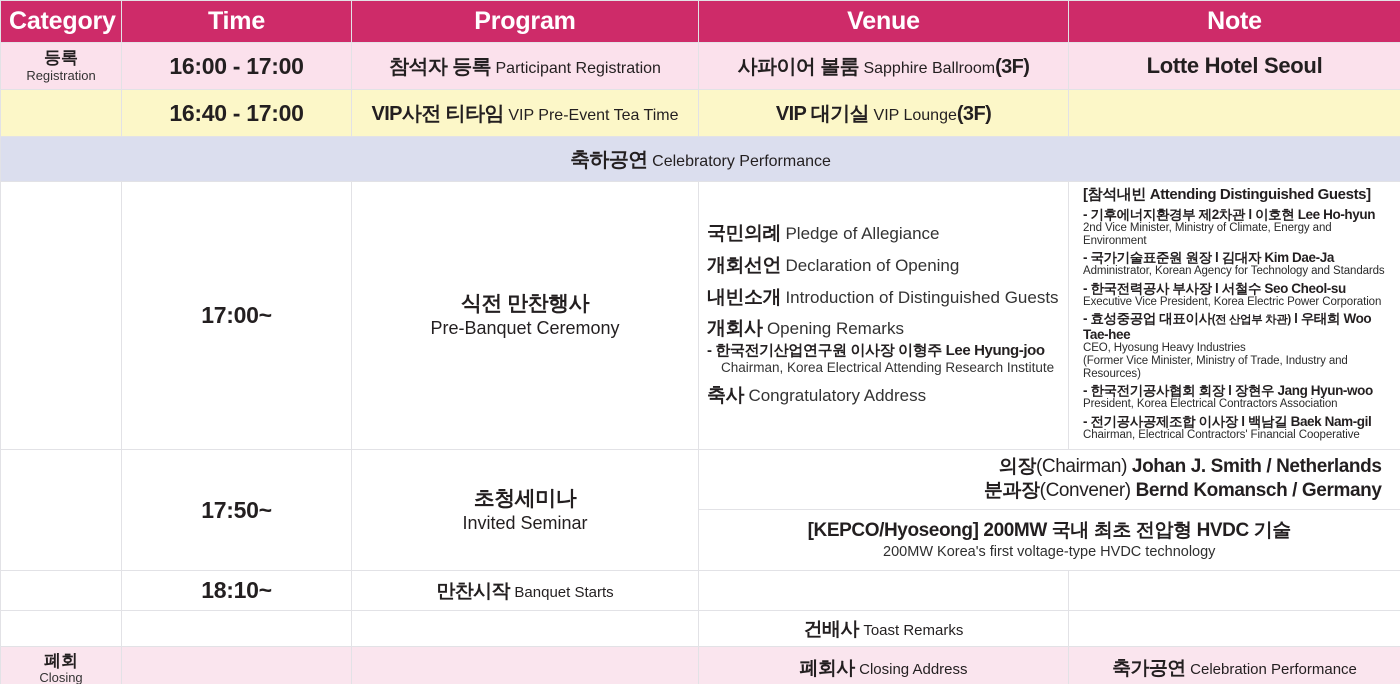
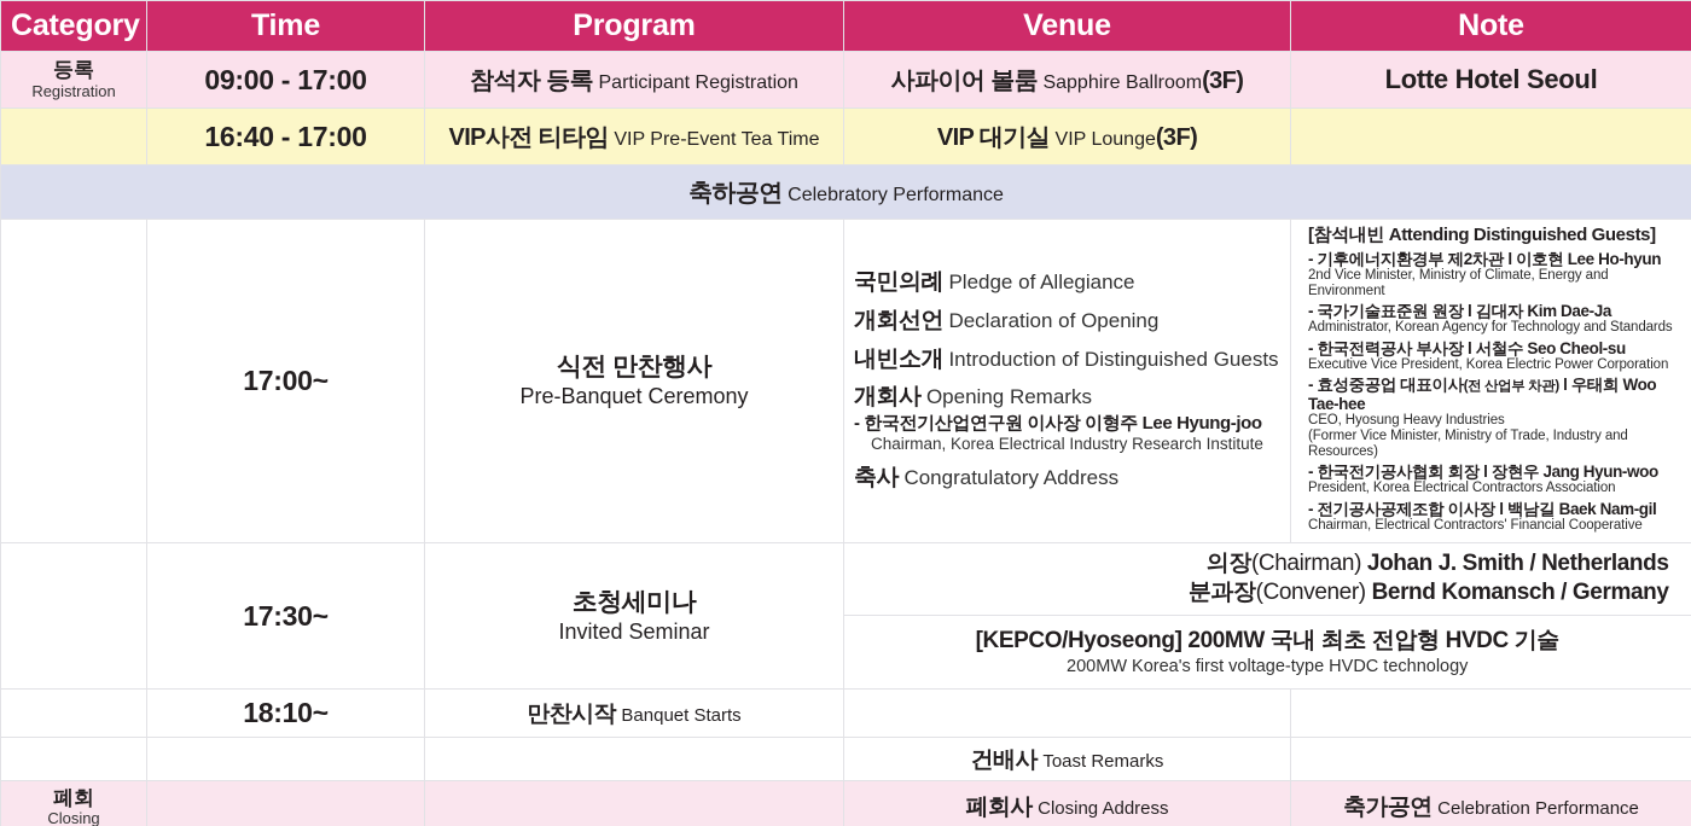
  Category	Time	Program	Venue	Note
- 등록 Registration	16:00 - 17:00	참석자 등록 Participant Registration	사파이어 볼룸 Sapphire Ballroom(3F)	Lotte Hotel Seoul
+ 등록 Registration	09:00 - 17:00	참석자 등록 Participant Registration	사파이어 볼룸 Sapphire Ballroom(3F)	Lotte Hotel Seoul
  	16:40 - 17:00	VIP사전 티타임 VIP Pre-Event Tea Time	VIP 대기실 VIP Lounge(3F)
  축하공연 Celebratory Performance
- 	17:00~	식전 만찬행사 Pre-Banquet Ceremony	국민의례 Pledge of Allegiance 개회선언 Declaration of Opening 내빈소개 Introduction of Distinguished Guests 개회사 Opening Remarks - 한국전기산업연구원 이사장 이형주 Lee Hyung-joo Chairman, Korea Electrical Attending Research Institute 축사 Congratulatory Address	[참석내빈 Attending Distinguished Guests] - 기후에너지환경부 제2차관 l 이호현 Lee Ho-hyun 2nd Vice Minister, Ministry of Climate, Energy and Environment - 국가기술표준원 원장 l 김대자 Kim Dae-Ja Administrator, Korean Agency for Technology and Standards - 한국전력공사 부사장 l 서철수 Seo Cheol-su Executive Vice President, Korea Electric Power Corporation - 효성중공업 대표이사(전 산업부 차관) l 우태희 Woo Tae-hee CEO, Hyosung Heavy Industries (Former Vice Minister, Ministry of Trade, Industry and Resources) - 한국전기공사협회 회장 l 장현우 Jang Hyun-woo President, Korea Electrical Contractors Association - 전기공사공제조합 이사장 l 백남길 Baek Nam-gil Chairman, Electrical Contractors' Financial Cooperative
+ 	17:00~	식전 만찬행사 Pre-Banquet Ceremony	국민의례 Pledge of Allegiance 개회선언 Declaration of Opening 내빈소개 Introduction of Distinguished Guests 개회사 Opening Remarks - 한국전기산업연구원 이사장 이형주 Lee Hyung-joo Chairman, Korea Electrical Industry Research Institute 축사 Congratulatory Address	[참석내빈 Attending Distinguished Guests] - 기후에너지환경부 제2차관 l 이호현 Lee Ho-hyun 2nd Vice Minister, Ministry of Climate, Energy and Environment - 국가기술표준원 원장 l 김대자 Kim Dae-Ja Administrator, Korean Agency for Technology and Standards - 한국전력공사 부사장 l 서철수 Seo Cheol-su Executive Vice President, Korea Electric Power Corporation - 효성중공업 대표이사(전 산업부 차관) l 우태희 Woo Tae-hee CEO, Hyosung Heavy Industries (Former Vice Minister, Ministry of Trade, Industry and Resources) - 한국전기공사협회 회장 l 장현우 Jang Hyun-woo President, Korea Electrical Contractors Association - 전기공사공제조합 이사장 l 백남길 Baek Nam-gil Chairman, Electrical Contractors' Financial Cooperative
- 	17:50~	초청세미나 Invited Seminar
+ 	17:30~	초청세미나 Invited Seminar
  의장(Chairman) Johan J. Smith / Netherlands 분과장(Convener) Bernd Komansch / Germany
  [KEPCO/Hyoseong] 200MW 국내 최초 전압형 HVDC 기술 200MW Korea's first voltage-type HVDC technology
  	18:10~	만찬시작 Banquet Starts
  			건배사 Toast Remarks
  폐회 Closing			폐회사 Closing Address	축가공연 Celebration Performance
